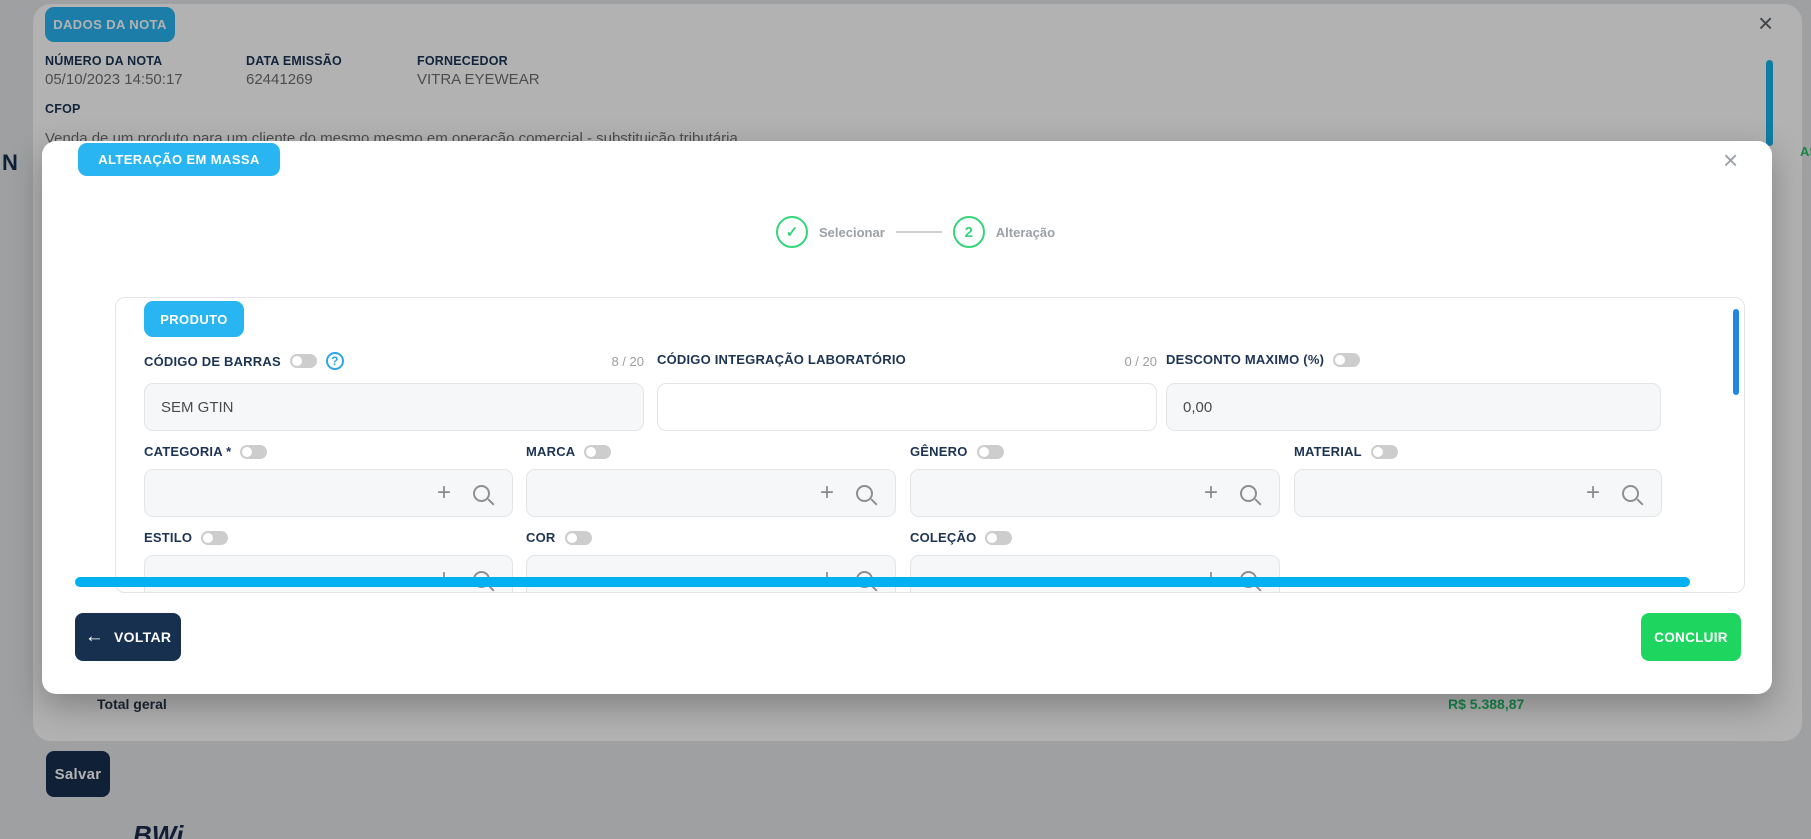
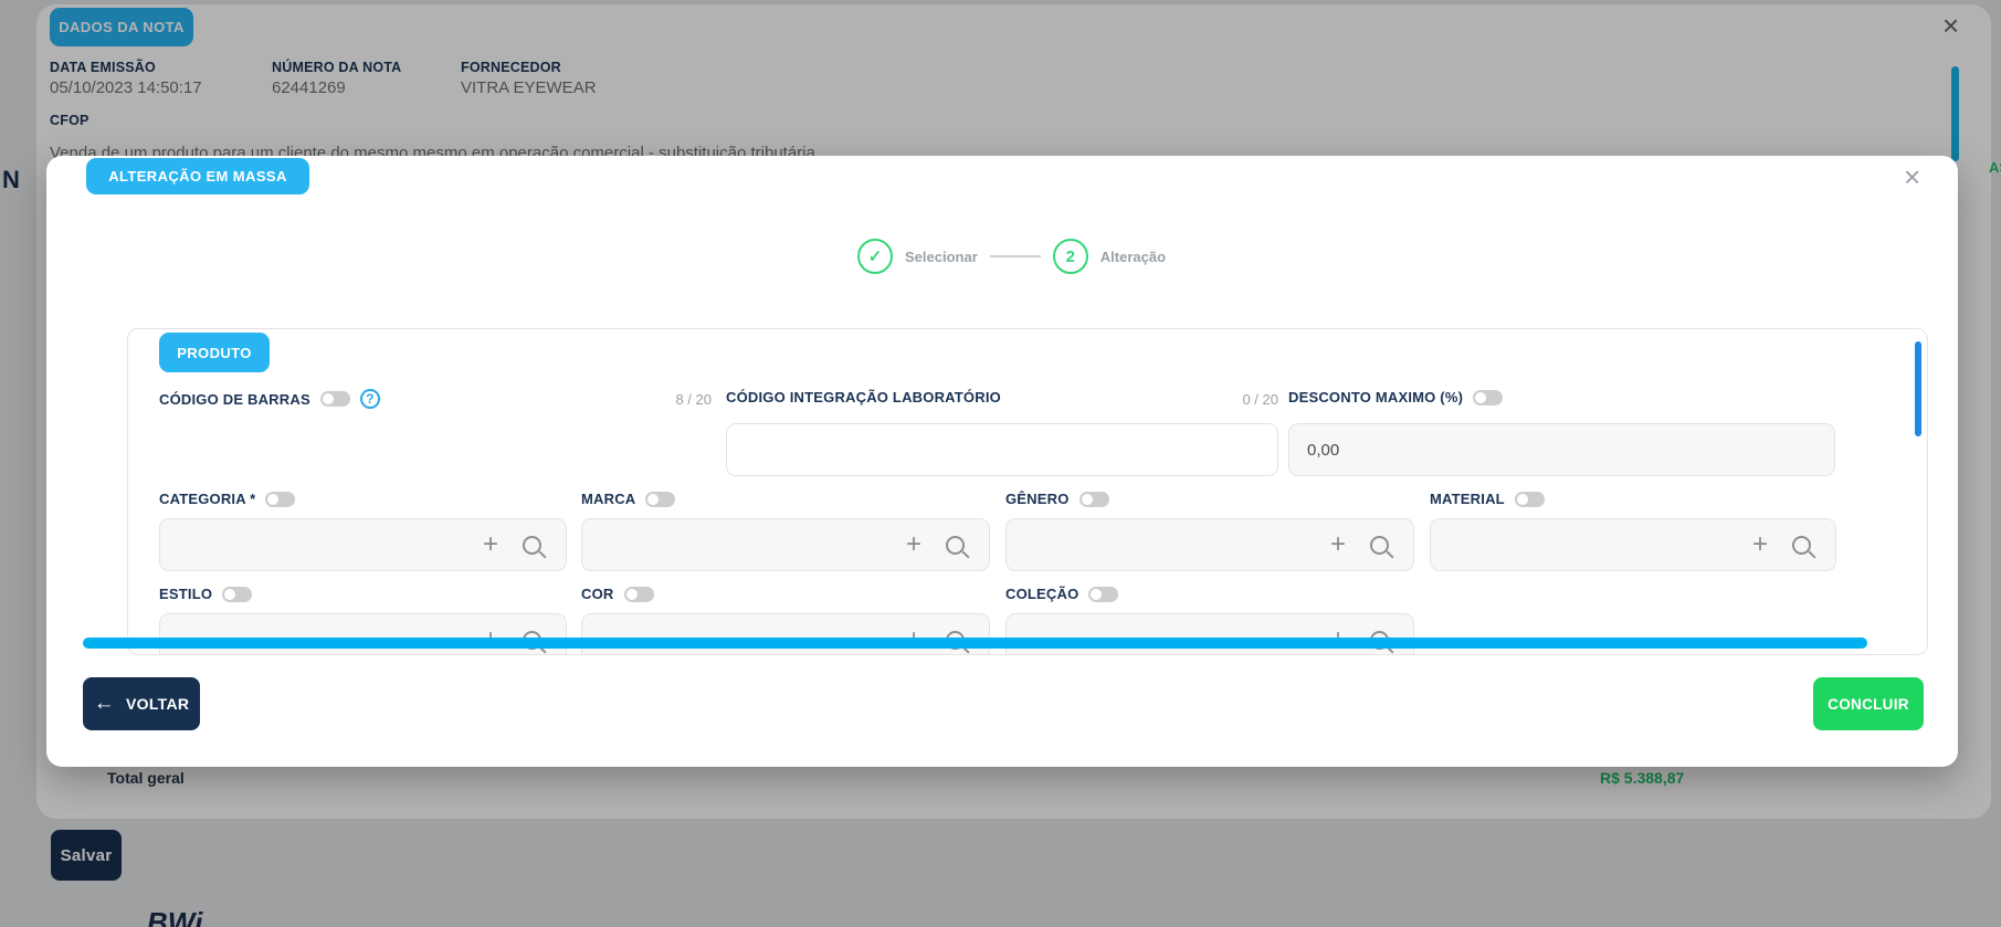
  N
  DADOS DA NOTA
  ×
- NÚMERO DA NOTA
+ DATA EMISSÃO
  05/10/2023 14:50:17
- DATA EMISSÃO
+ NÚMERO DA NOTA
  62441269
  FORNECEDOR
  VITRA EYEWEAR
  CFOP
  Venda de um produto para um cliente do mesmo mesmo em operação comercial - substituição tributária
  Total geral
  R$ 5.388,87
  Salvar
  BWi
  ALTERAÇÃO EM MASSA
  ×
  ✓
  Selecionar
  2
  Alteração
  PRODUTO
  CÓDIGO DE BARRAS
  ?
  8 / 20
- SEM GTIN
  CÓDIGO INTEGRAÇÃO LABORATÓRIO
  0 / 20
  DESCONTO MAXIMO (%)
  0,00
  CATEGORIA *
  +
  MARCA
  +
  GÊNERO
  +
  MATERIAL
  +
  ESTILO
  COR
  COLEÇÃO
  ←
  VOLTAR
  CONCLUIR
